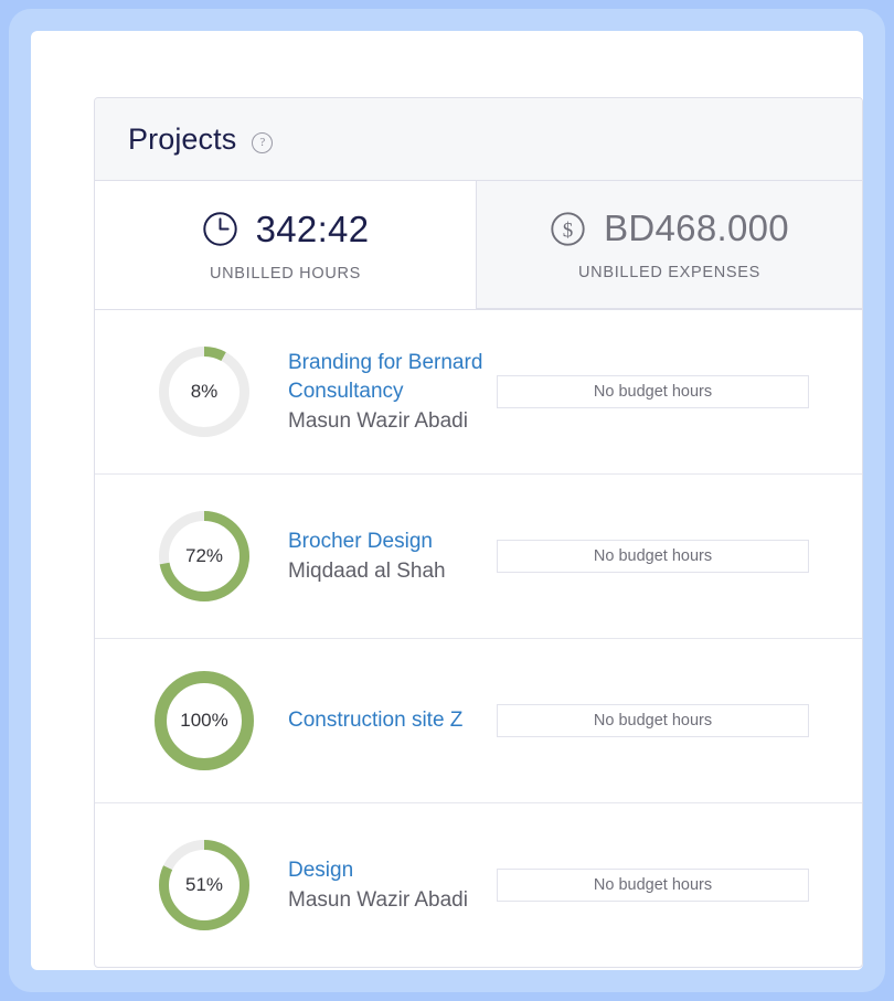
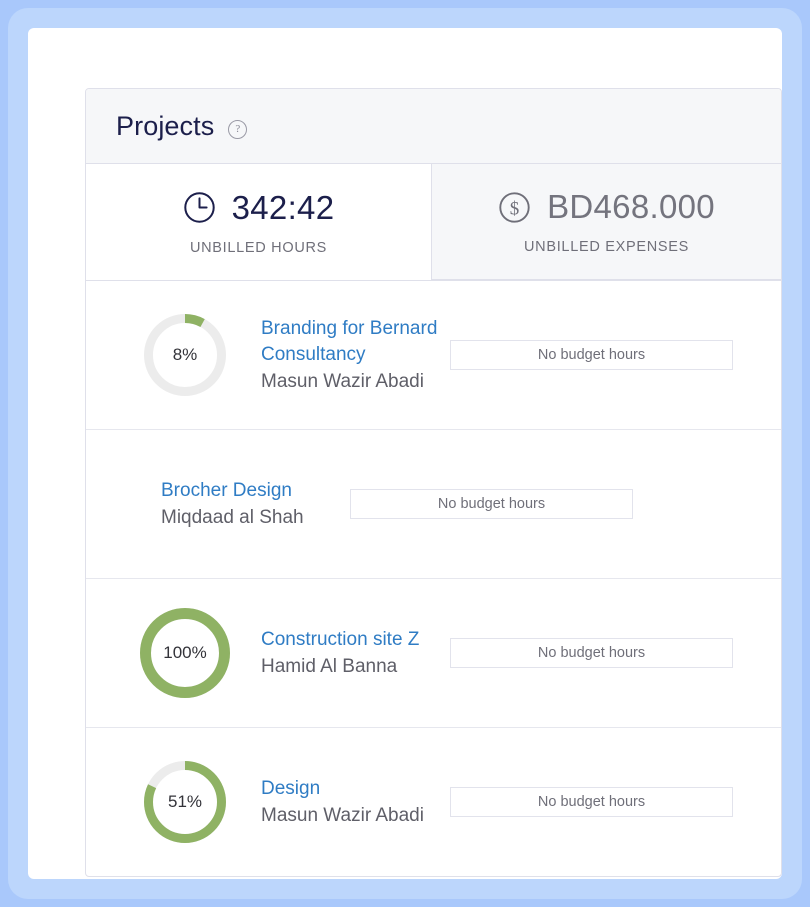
  Projects
  ?
  342:42
  UNBILLED HOURS
  $
  BD468.000
  UNBILLED EXPENSES
  8%
  Branding for Bernard Consultancy
  Masun Wazir Abadi
  No budget hours
- 72%
  Brocher Design
  Miqdaad al Shah
  No budget hours
  100%
  Construction site Z
+ Hamid Al Banna
  No budget hours
  51%
  Design
  Masun Wazir Abadi
  No budget hours
